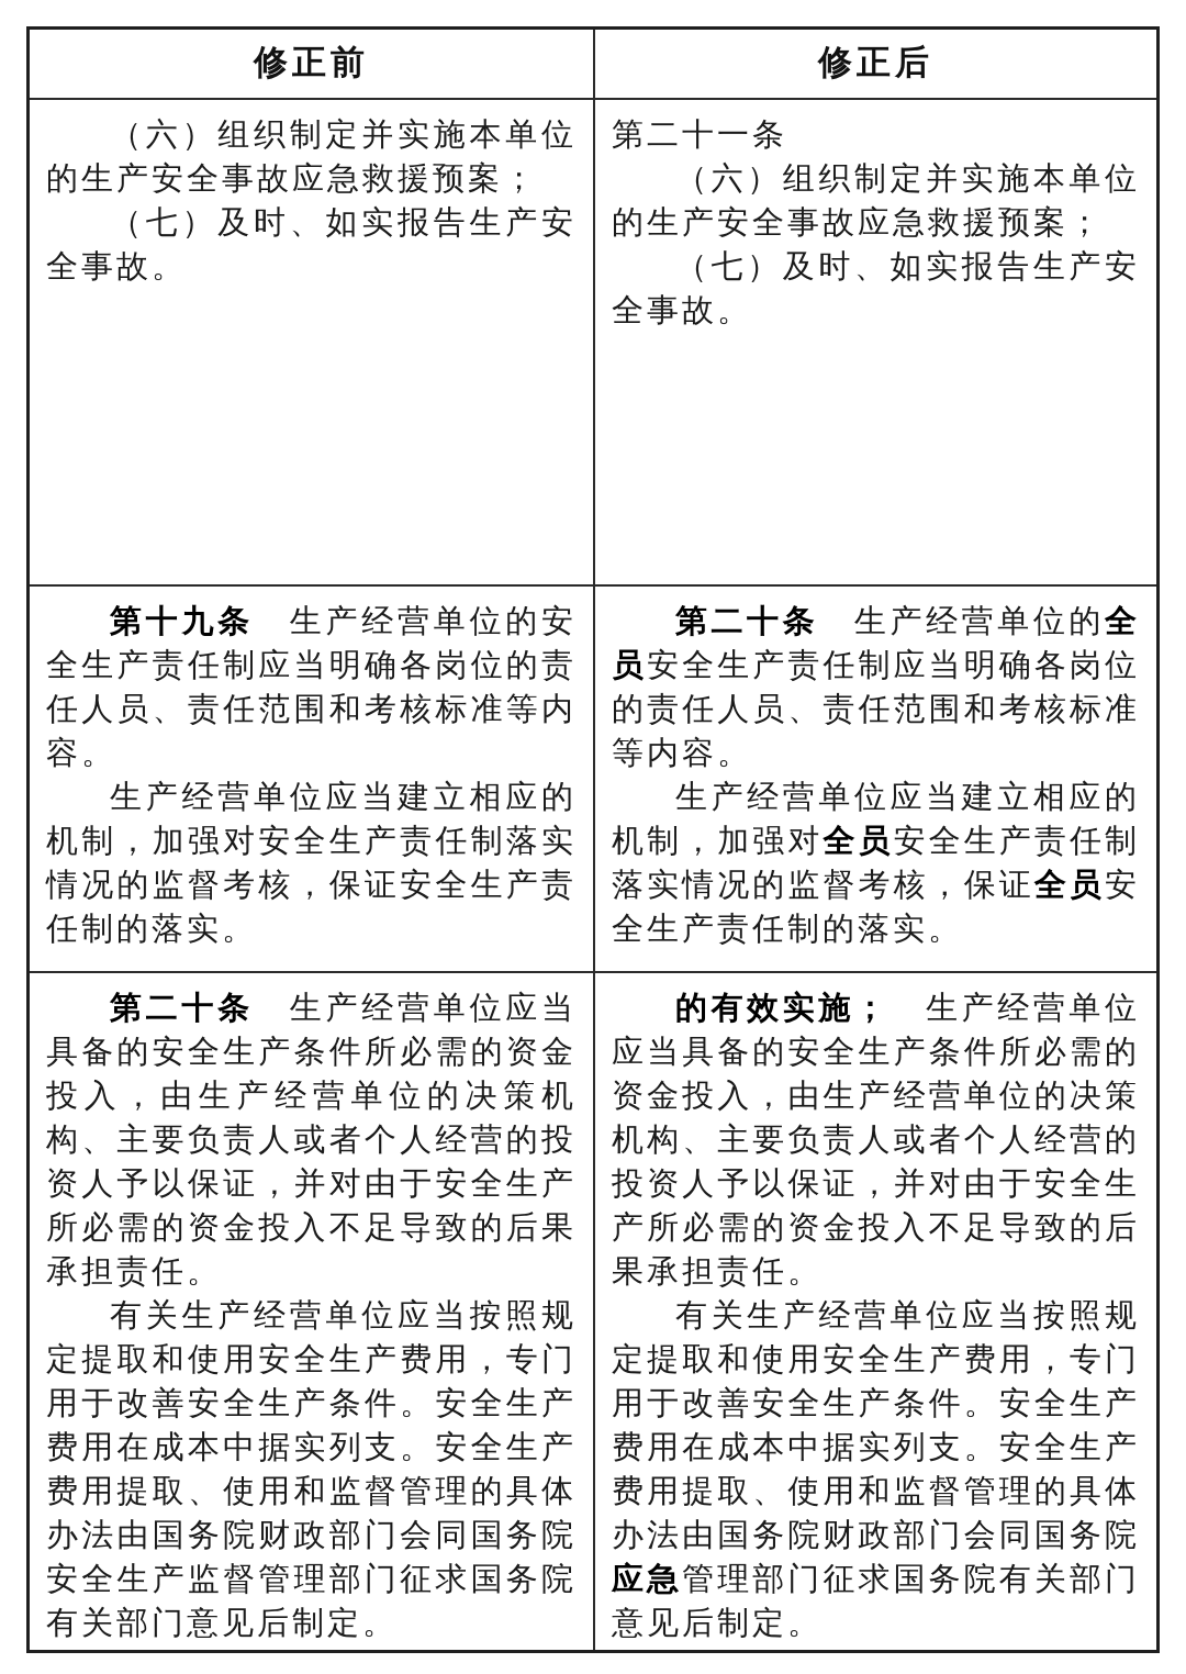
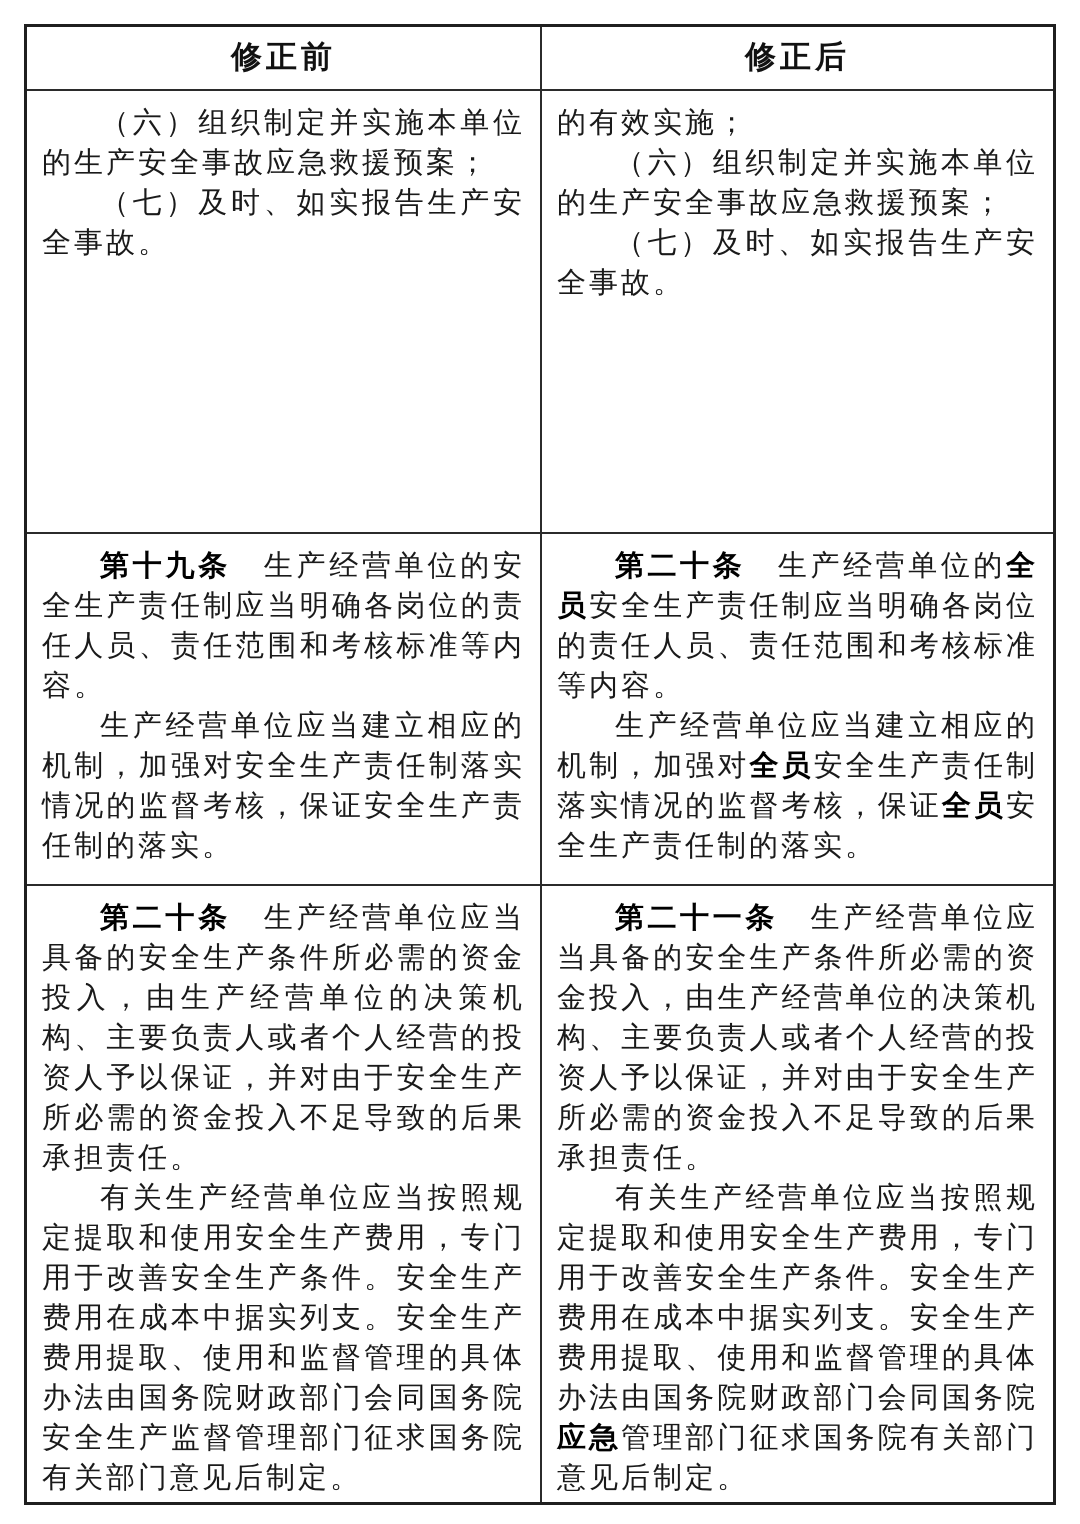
  修正前
  修正后
  （六）组织制定并实施本单位的生产安全事故应急救援预案；
  （七）及时、如实报告生产安全事故。
- 第二十一条
+ 的有效实施；
  （六）组织制定并实施本单位的生产安全事故应急救援预案；
  （七）及时、如实报告生产安全事故。
  第十九条 生产经营单位的安全生产责任制应当明确各岗位的责任人员、责任范围和考核标准等内容。
  生产经营单位应当建立相应的机制，加强对安全生产责任制落实情况的监督考核，保证安全生产责任制的落实。
  第二十条 生产经营单位的全员安全生产责任制应当明确各岗位的责任人员、责任范围和考核标准等内容。
  生产经营单位应当建立相应的机制，加强对全员安全生产责任制落实情况的监督考核，保证全员安全生产责任制的落实。
  第二十条 生产经营单位应当具备的安全生产条件所必需的资金投入，由生产经营单位的决策机构、主要负责人或者个人经营的投资人予以保证，并对由于安全生产所必需的资金投入不足导致的后果承担责任。
  有关生产经营单位应当按照规定提取和使用安全生产费用，专门用于改善安全生产条件。安全生产费用在成本中据实列支。安全生产费用提取、使用和监督管理的具体办法由国务院财政部门会同国务院安全生产监督管理部门征求国务院有关部门意见后制定。
- 的有效实施； 生产经营单位应当具备的安全生产条件所必需的资金投入，由生产经营单位的决策机构、主要负责人或者个人经营的投资人予以保证，并对由于安全生产所必需的资金投入不足导致的后果承担责任。
+ 第二十一条 生产经营单位应当具备的安全生产条件所必需的资金投入，由生产经营单位的决策机构、主要负责人或者个人经营的投资人予以保证，并对由于安全生产所必需的资金投入不足导致的后果承担责任。
  有关生产经营单位应当按照规定提取和使用安全生产费用，专门用于改善安全生产条件。安全生产费用在成本中据实列支。安全生产费用提取、使用和监督管理的具体办法由国务院财政部门会同国务院应急管理部门征求国务院有关部门意见后制定。
